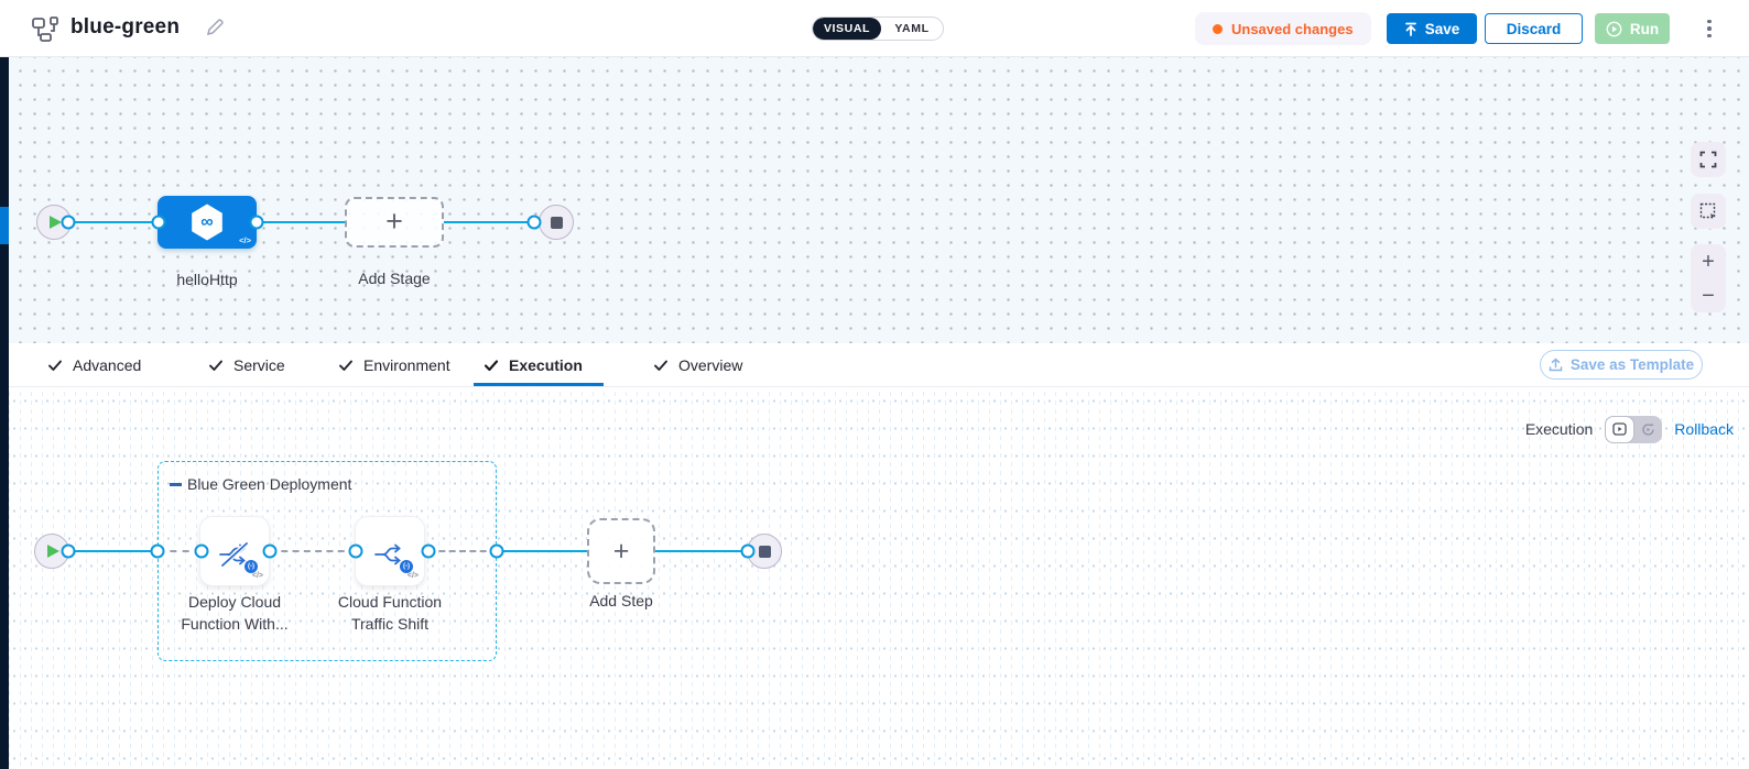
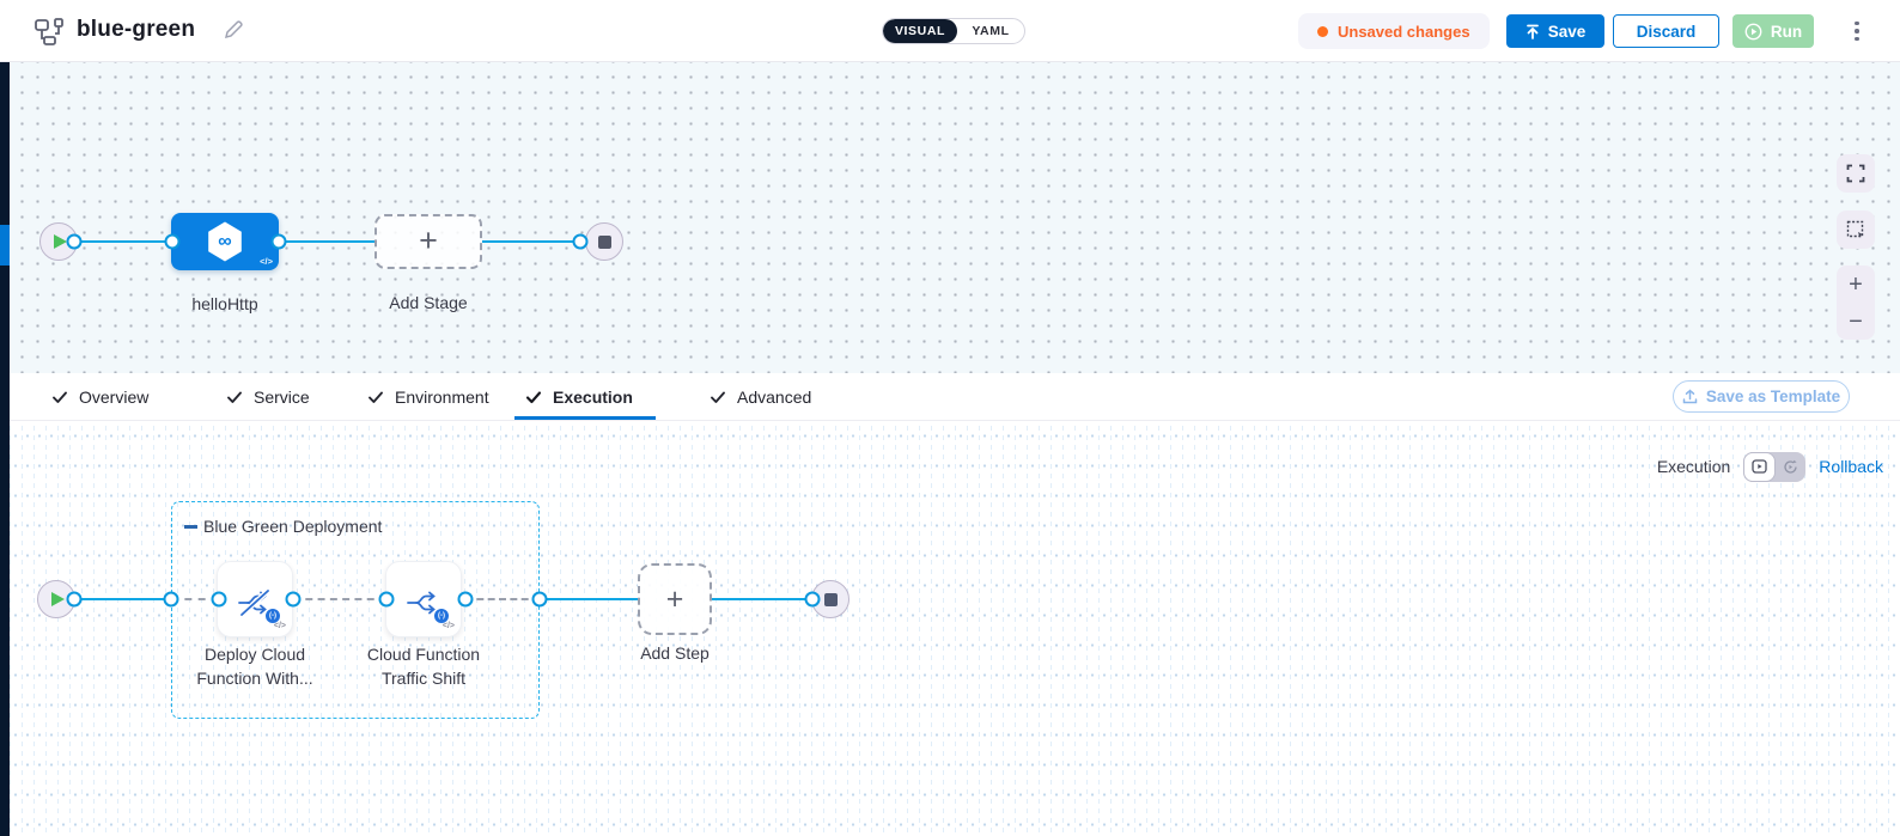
  blue-green
  VISUAL
  YAML
  Unsaved changes
  Save
  Discard
  Run
  ∞
  </>
  +
  helloHttp
  Add Stage
  +
  −
- Advanced
+ Overview
  Service
  Environment
  Execution
- Overview
+ Advanced
  Save as Template
  Execution
  Rollback
  Blue Green Deployment
  +
  Deploy Cloud Function With...
  Cloud Function Traffic Shift
  Add Step
